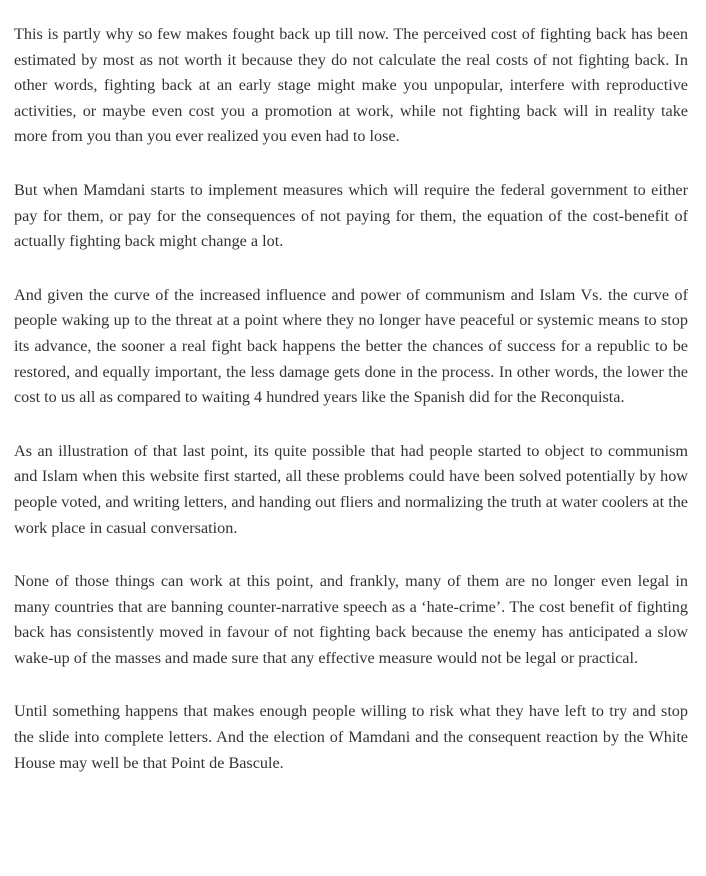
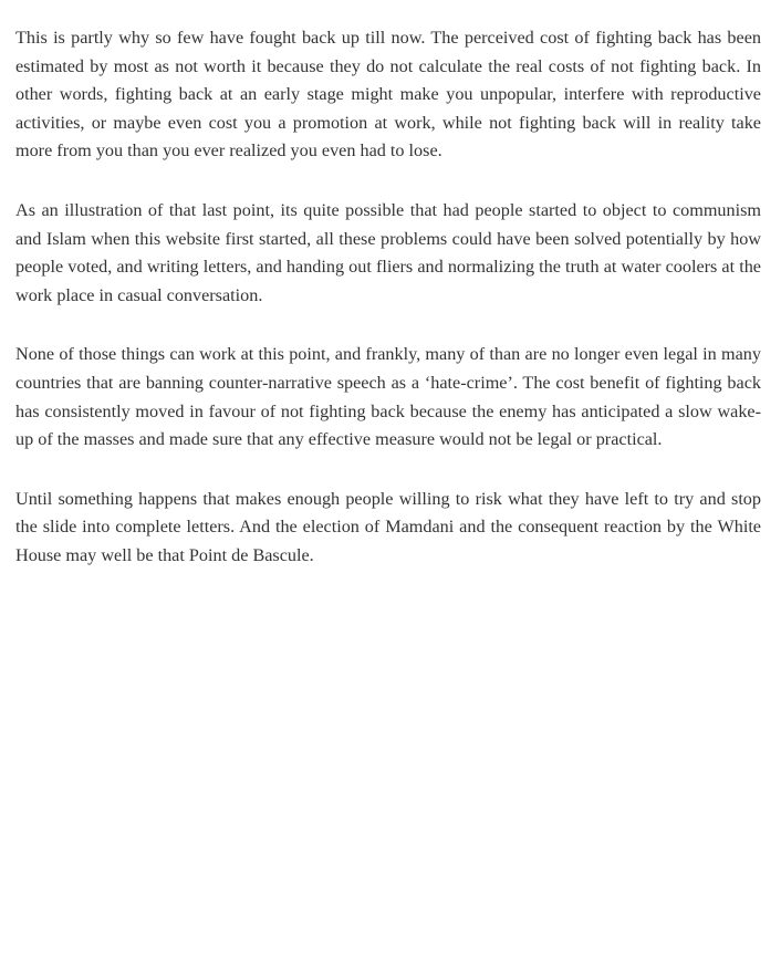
- This is partly why so few makes fought back up till now. The perceived cost of fighting back has been estimated by most as not worth it because they do not calculate the real costs of not fighting back. In other words, fighting back at an early stage might make you unpopular, interfere with reproductive activities, or maybe even cost you a promotion at work, while not fighting back will in reality take more from you than you ever realized you even had to lose.
+ This is partly why so few have fought back up till now. The perceived cost of fighting back has been estimated by most as not worth it because they do not calculate the real costs of not fighting back. In other words, fighting back at an early stage might make you unpopular, interfere with reproductive activities, or maybe even cost you a promotion at work, while not fighting back will in reality take more from you than you ever realized you even had to lose.
- But when Mamdani starts to implement measures which will require the federal government to either pay for them, or pay for the consequences of not paying for them, the equation of the cost-benefit of actually fighting back might change a lot.
- And given the curve of the increased influence and power of communism and Islam Vs. the curve of people waking up to the threat at a point where they no longer have peaceful or systemic means to stop its advance, the sooner a real fight back happens the better the chances of success for a republic to be restored, and equally important, the less damage gets done in the process. In other words, the lower the cost to us all as compared to waiting 4 hundred years like the Spanish did for the Reconquista.
  As an illustration of that last point, its quite possible that had people started to object to communism and Islam when this website first started, all these problems could have been solved potentially by how people voted, and writing letters, and handing out fliers and normalizing the truth at water coolers at the work place in casual conversation.
- None of those things can work at this point, and frankly, many of them are no longer even legal in many countries that are banning counter-narrative speech as a ‘hate-crime’. The cost benefit of fighting back has consistently moved in favour of not fighting back because the enemy has anticipated a slow wake-up of the masses and made sure that any effective measure would not be legal or practical.
+ None of those things can work at this point, and frankly, many of than are no longer even legal in many countries that are banning counter-narrative speech as a ‘hate-crime’. The cost benefit of fighting back has consistently moved in favour of not fighting back because the enemy has anticipated a slow wake-up of the masses and made sure that any effective measure would not be legal or practical.
  Until something happens that makes enough people willing to risk what they have left to try and stop the slide into complete letters. And the election of Mamdani and the consequent reaction by the White House may well be that Point de Bascule.
